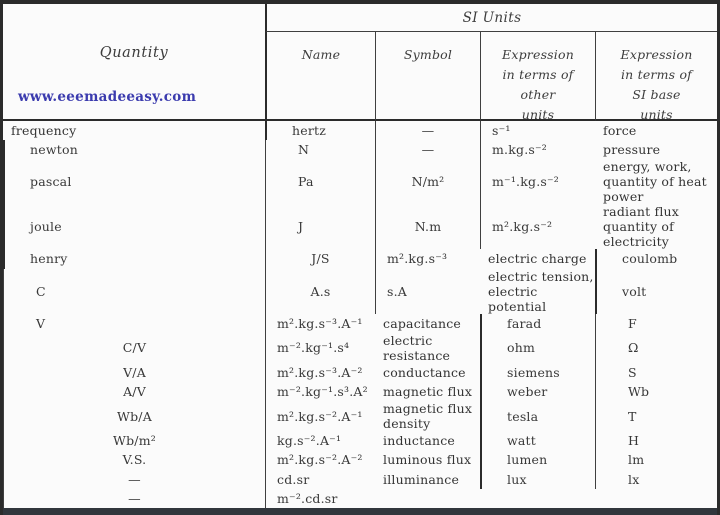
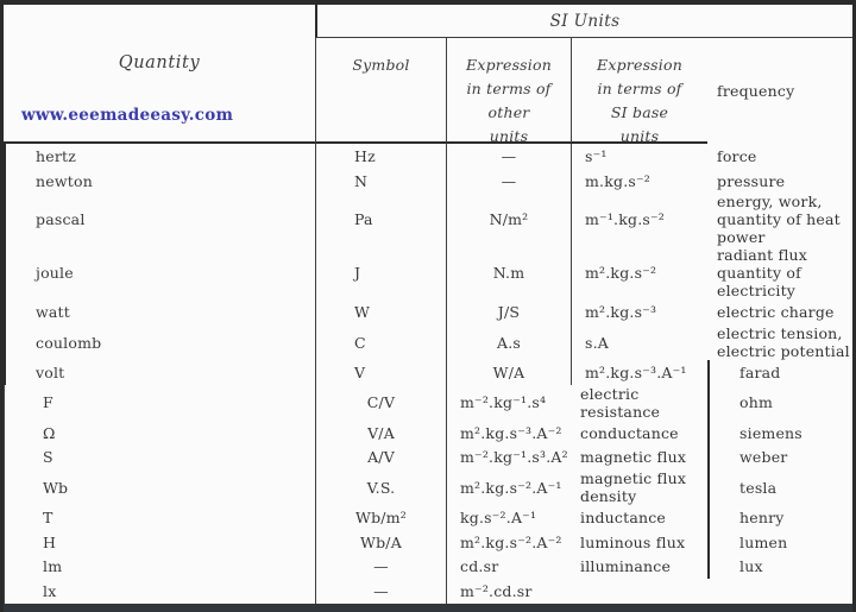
  Quantity
  www.eeemadeeasy.com
  SI Units
- Name
  Symbol
  Expression
  in terms of
  other
  units
  Expression
  in terms of
  SI base
  units
  frequency
  hertz
+ Hz
  —
  s⁻¹
  force
  newton
  N
  —
  m.kg.s⁻²
  pressure
  pascal
  Pa
  N/m²
  m⁻¹.kg.s⁻²
  energy, work, quantity of heat power
  joule
  J
  N.m
  m².kg.s⁻²
  radiant flux quantity of electricity
- henry
+ watt
+ W
  J/S
  m².kg.s⁻³
  electric charge
  coulomb
  C
  A.s
  s.A
  electric tension, electric potential
  volt
  V
+ W/A
  m².kg.s⁻³.A⁻¹
- capacitance
  farad
  F
  C/V
  m⁻².kg⁻¹.s⁴
  electric resistance
  ohm
  Ω
  V/A
  m².kg.s⁻³.A⁻²
  conductance
  siemens
  S
  A/V
  m⁻².kg⁻¹.s³.A²
  magnetic flux
  weber
  Wb
- Wb/A
+ V.S.
  m².kg.s⁻².A⁻¹
  magnetic flux density
  tesla
  T
  Wb/m²
  kg.s⁻².A⁻¹
  inductance
- watt
+ henry
  H
- V.S.
+ Wb/A
  m².kg.s⁻².A⁻²
  luminous flux
  lumen
  lm
  —
  cd.sr
  illuminance
  lux
  lx
  —
  m⁻².cd.sr
